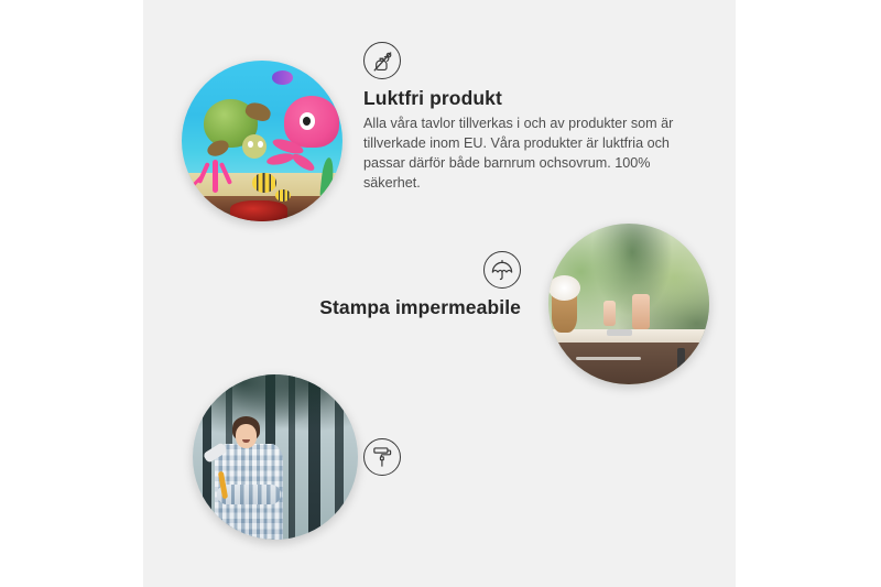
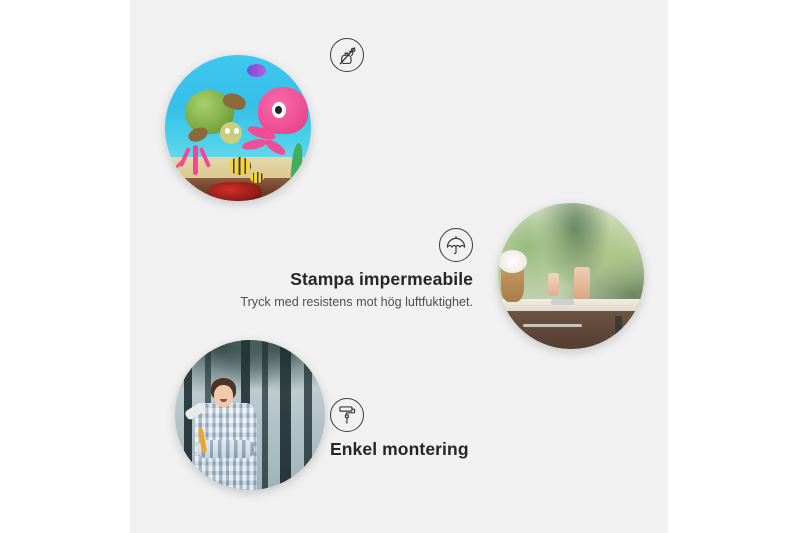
- Luktfri produkt
- Alla våra tavlor tillverkas i och av produkter som är tillverkade inom EU. Våra produkter är luktfria och passar därför både barnrum ochsovrum. 100% säkerhet.
  Stampa impermeabile
+ Tryck med resistens mot hög luftfuktighet.
+ Enkel montering
